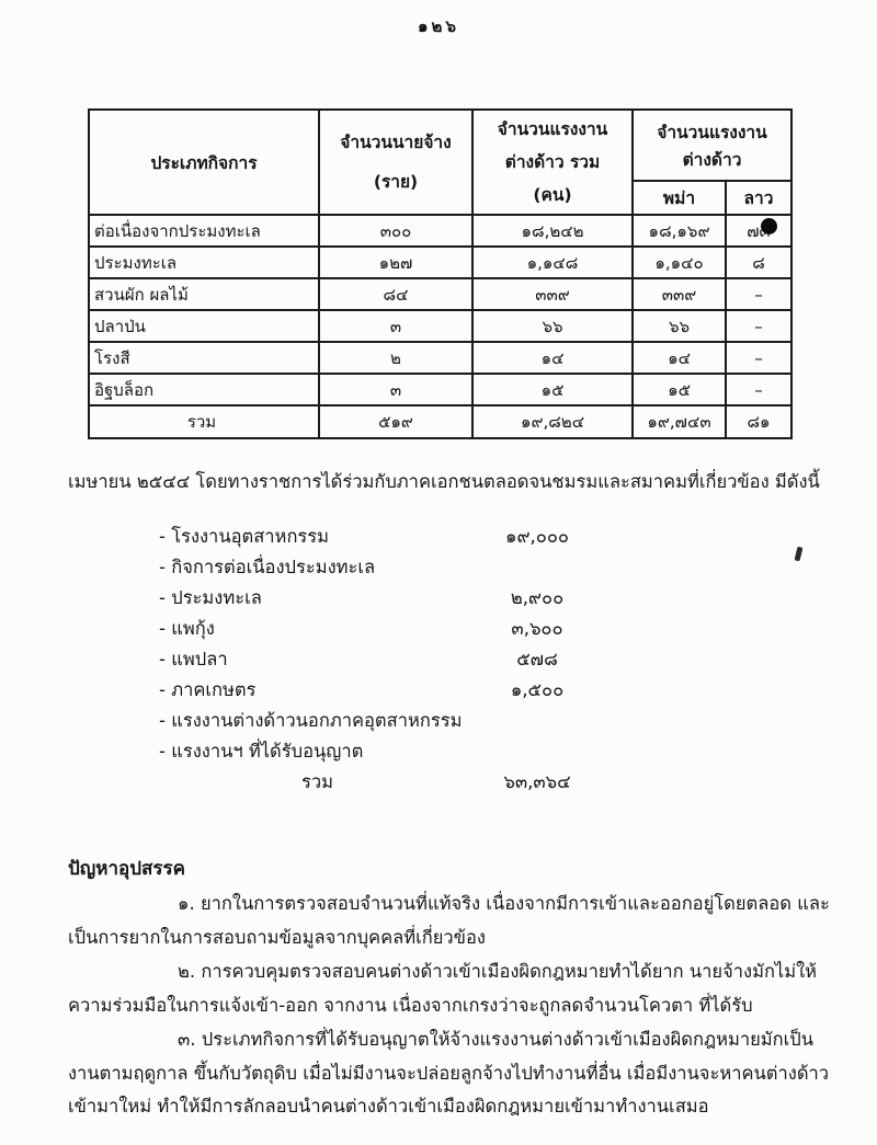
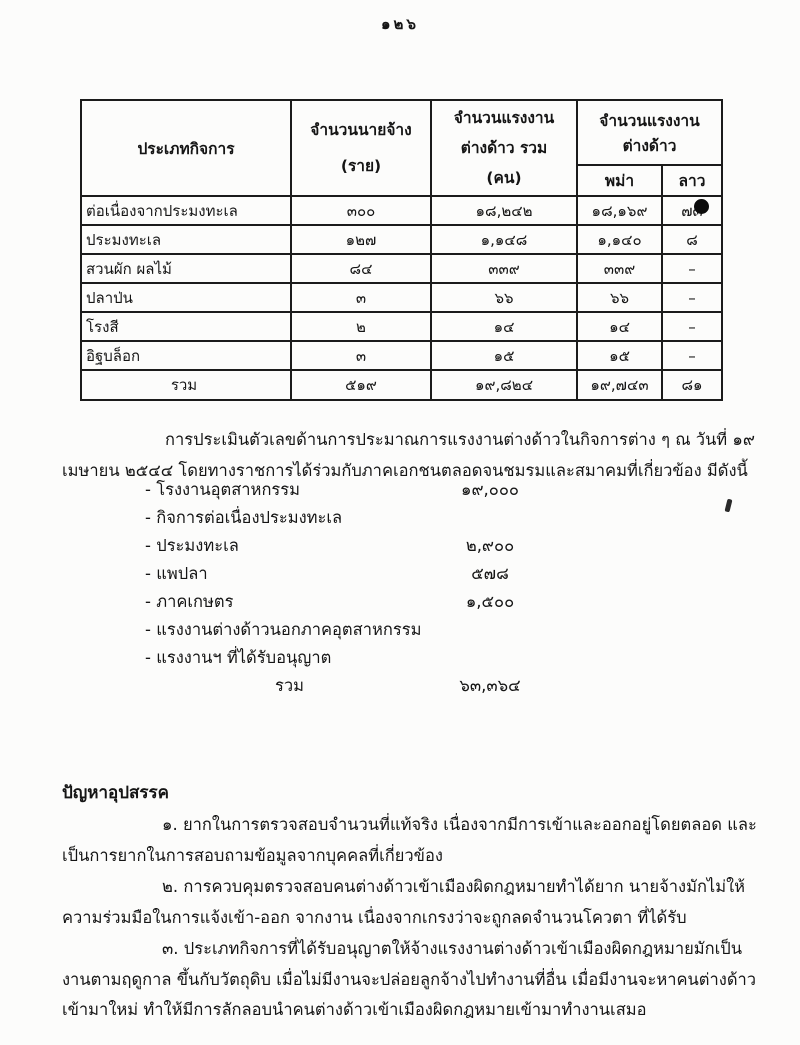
  ๑๒๖
  ประเภทกิจการ	จำนวนนายจ้าง (ราย)	จำนวนแรงงาน ต่างด้าว รวม (คน)	จำนวนแรงงานต่างด้าว
  พม่า	ลาว
  ต่อเนื่องจากประมงทะเล	๓๐๐	๑๘,๒๔๒	๑๘,๑๖๙	๗
  ประมงทะเล	๑๒๗	๑,๑๔๘	๑,๑๔๐	๘
  สวนผัก ผลไม้	๘๔	๓๓๙	๓๓๙	–
  ปลาป่น	๓	๖๖	๖๖	–
  โรงสี	๒	๑๔	๑๔	–
  อิฐบล็อก	๓	๑๕	๑๕	–
  รวม	๕๑๙	๑๙,๘๒๔	๑๙,๗๔๓	๘๑
+ การประเมินตัวเลขด้านการประมาณการแรงงานต่างด้าวในกิจการต่าง ๆ ณ วันที่ ๑๙
  เมษายน ๒๕๔๔ โดยทางราชการได้ร่วมกับภาคเอกชนตลอดจนชมรมและสมาคมที่เกี่ยวข้อง มีดังนี้
  - โรงงานอุตสาหกรรม
  ๑๙,๐๐๐
  - กิจการต่อเนื่องประมงทะเล
  - ประมงทะเล
  ๒,๙๐๐
- - แพกุ้ง
- ๓,๖๐๐
  - แพปลา
  ๕๗๘
  - ภาคเกษตร
  ๑,๕๐๐
  - แรงงานต่างด้าวนอกภาคอุตสาหกรรม
  - แรงงานฯ ที่ได้รับอนุญาต
  รวม
  ๖๓,๓๖๔
  ปัญหาอุปสรรค
  ๑. ยากในการตรวจสอบจำนวนที่แท้จริง เนื่องจากมีการเข้าและออกอยู่โดยตลอด และเป็นการยากในการสอบถามข้อมูลจากบุคคลที่เกี่ยวข้อง
  ๒. การควบคุมตรวจสอบคนต่างด้าวเข้าเมืองผิดกฎหมายทำได้ยาก นายจ้างมักไม่ให้ความร่วมมือในการแจ้งเข้า-ออก จากงาน เนื่องจากเกรงว่าจะถูกลดจำนวนโควตา ที่ได้รับ
  ๓. ประเภทกิจการที่ได้รับอนุญาตให้จ้างแรงงานต่างด้าวเข้าเมืองผิดกฎหมายมักเป็นงานตามฤดูกาล ขึ้นกับวัตถุดิบ เมื่อไม่มีงานจะปล่อยลูกจ้างไปทำงานที่อื่น เมื่อมีงานจะหาคนต่างด้าวเข้ามาใหม่ ทำให้มีการลักลอบนำคนต่างด้าวเข้าเมืองผิดกฎหมายเข้ามาทำงานเสมอ
